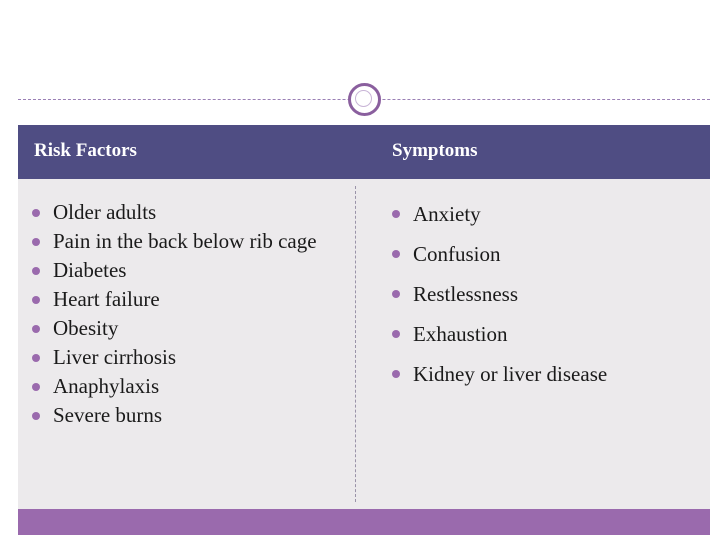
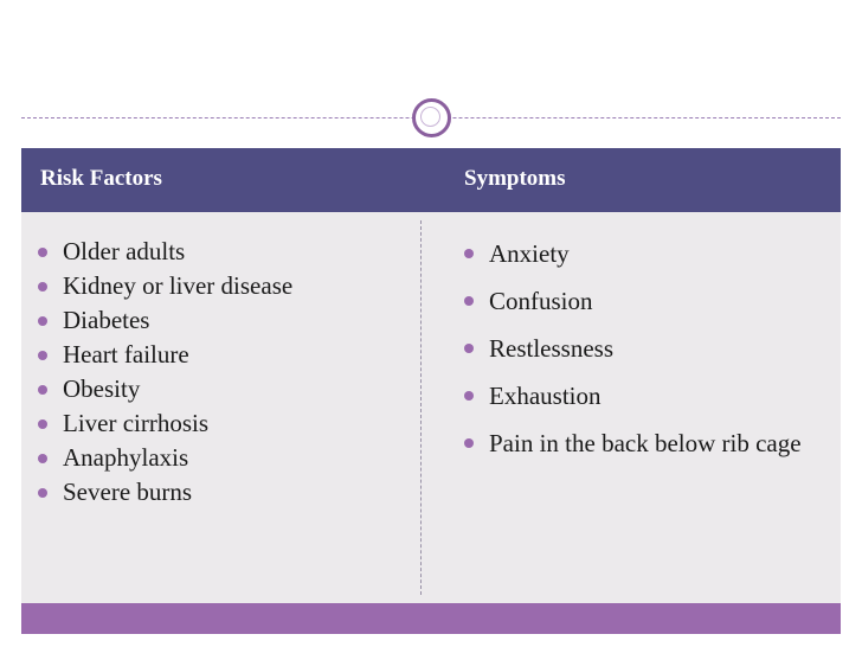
  Risk Factors
  Symptoms
  Older adults
- Pain in the back below rib cage
+ Kidney or liver disease
  Diabetes
  Heart failure
  Obesity
  Liver cirrhosis
  Anaphylaxis
  Severe burns
  Anxiety
  Confusion
  Restlessness
  Exhaustion
- Kidney or liver disease
+ Pain in the back below rib cage
